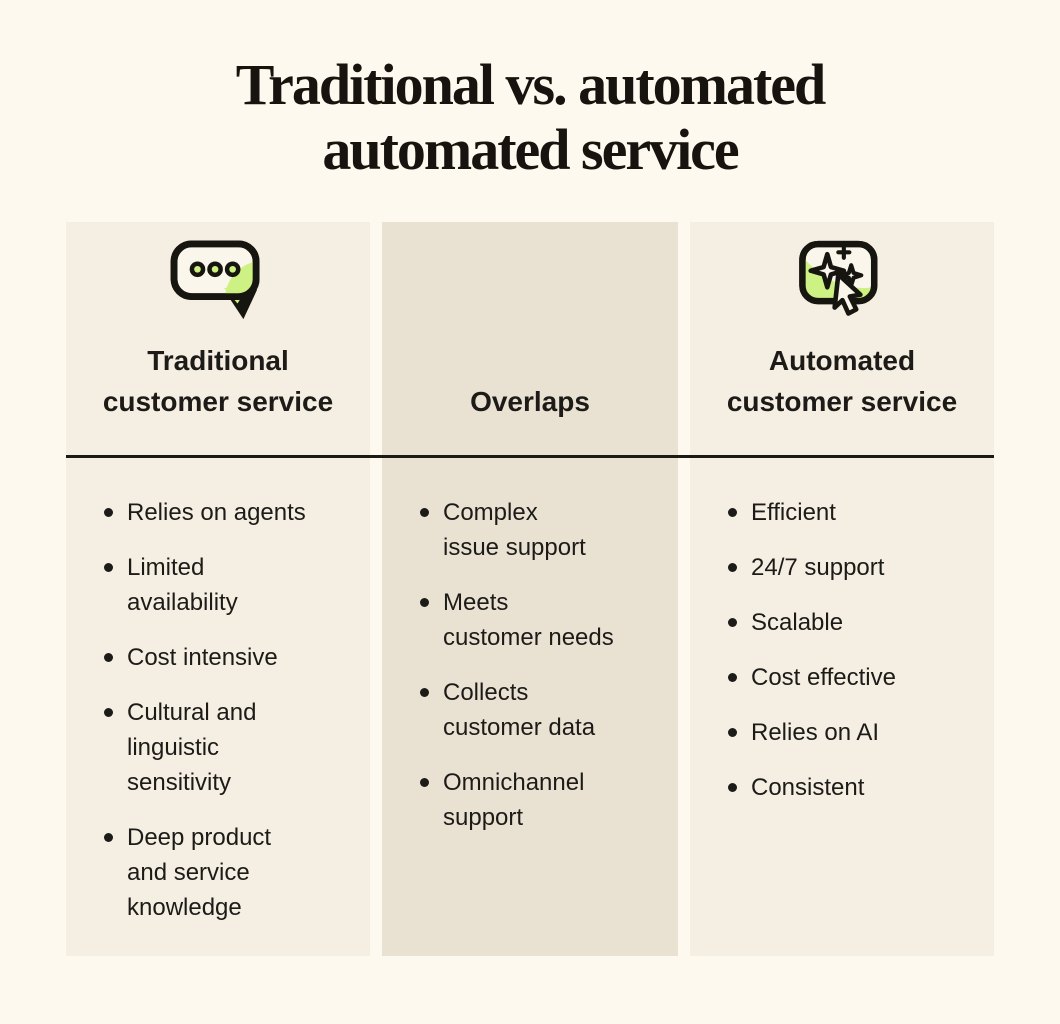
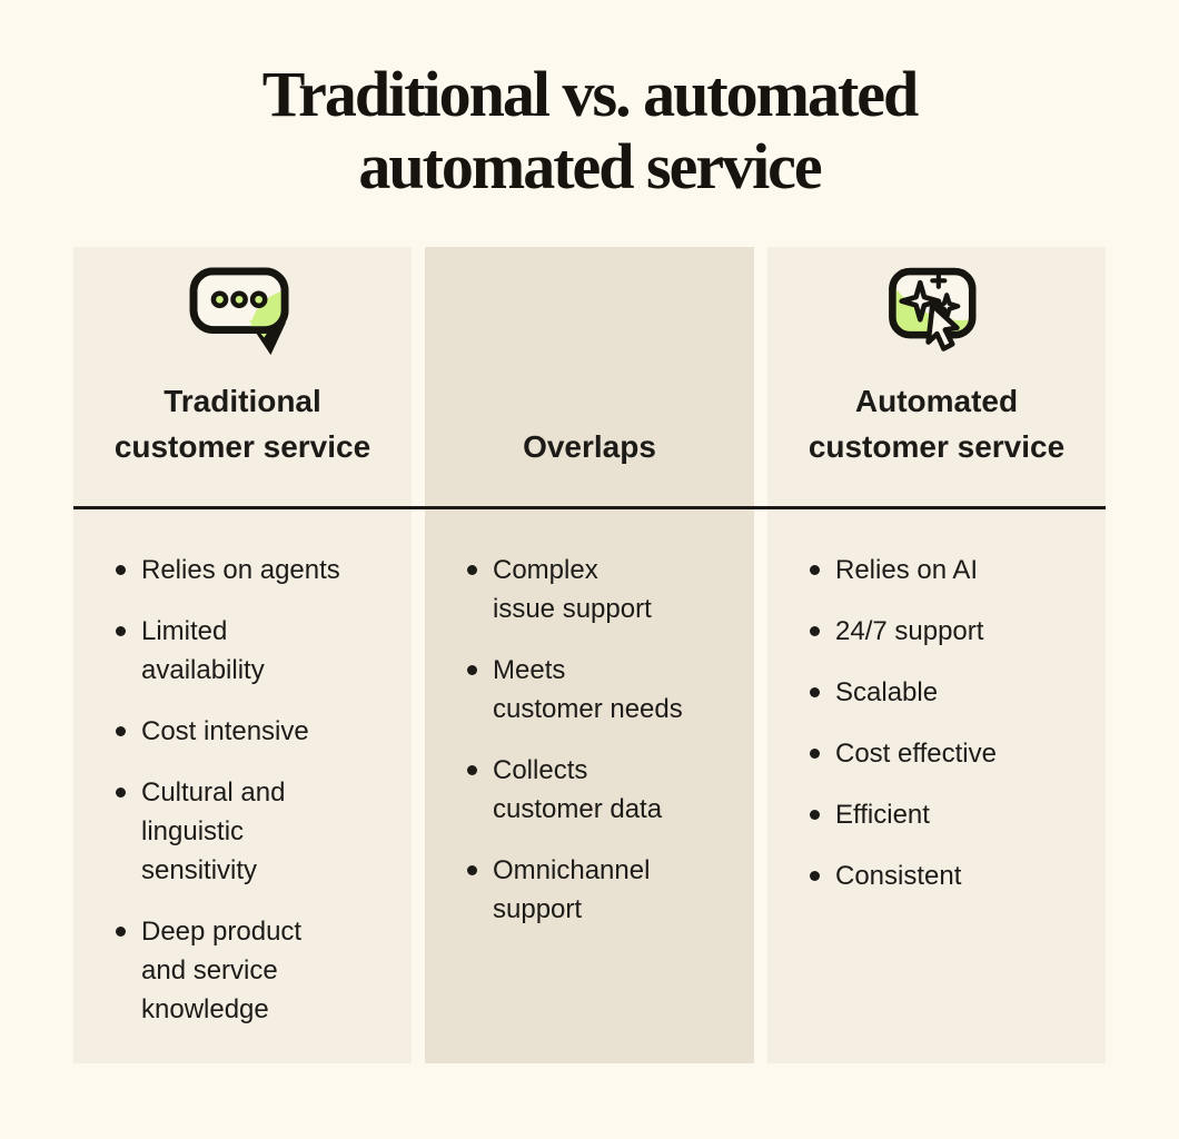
  Traditional vs. automated automated service
  Traditional customer service
  Relies on agents
  Limited
  availability
  Cost intensive
  Cultural and
  linguistic
  sensitivity
  Deep product
  and service
  knowledge
  Overlaps
  Complex
  issue support
  Meets
  customer needs
  Collects
  customer data
  Omnichannel
  support
  Automated customer service
- Efficient
+ Relies on AI
  24/7 support
  Scalable
  Cost effective
- Relies on AI
+ Efficient
  Consistent
